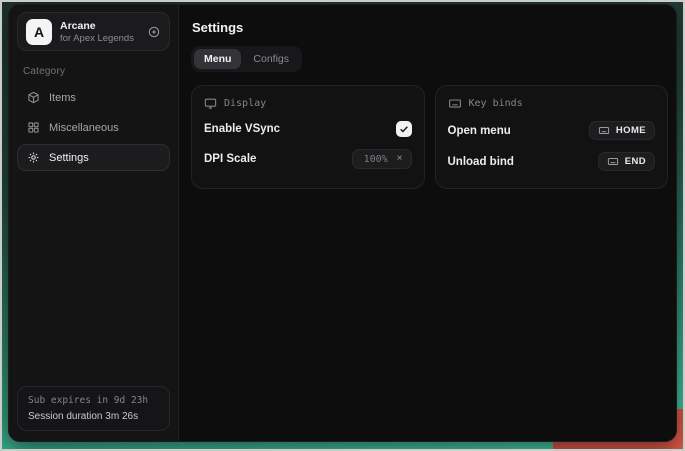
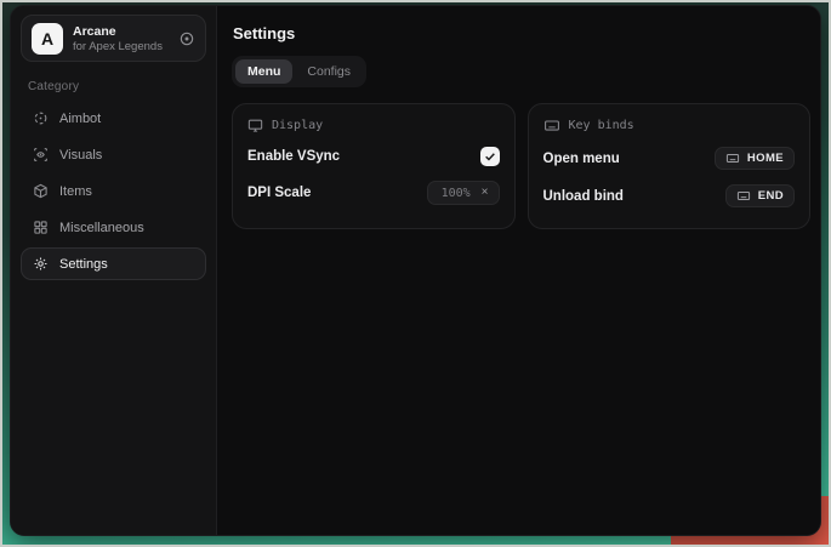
  A
  Arcane
  for Apex Legends
  Category
+ Aimbot
+ Visuals
  Items
  Miscellaneous
  Settings
- Sub expires in 9d 23h
- Session duration 3m 26s
  Settings
  Menu
  Configs
  Display
  Enable VSync
  DPI Scale
  100%
  ×
  Key binds
  Open menu
  HOME
  Unload bind
  END
